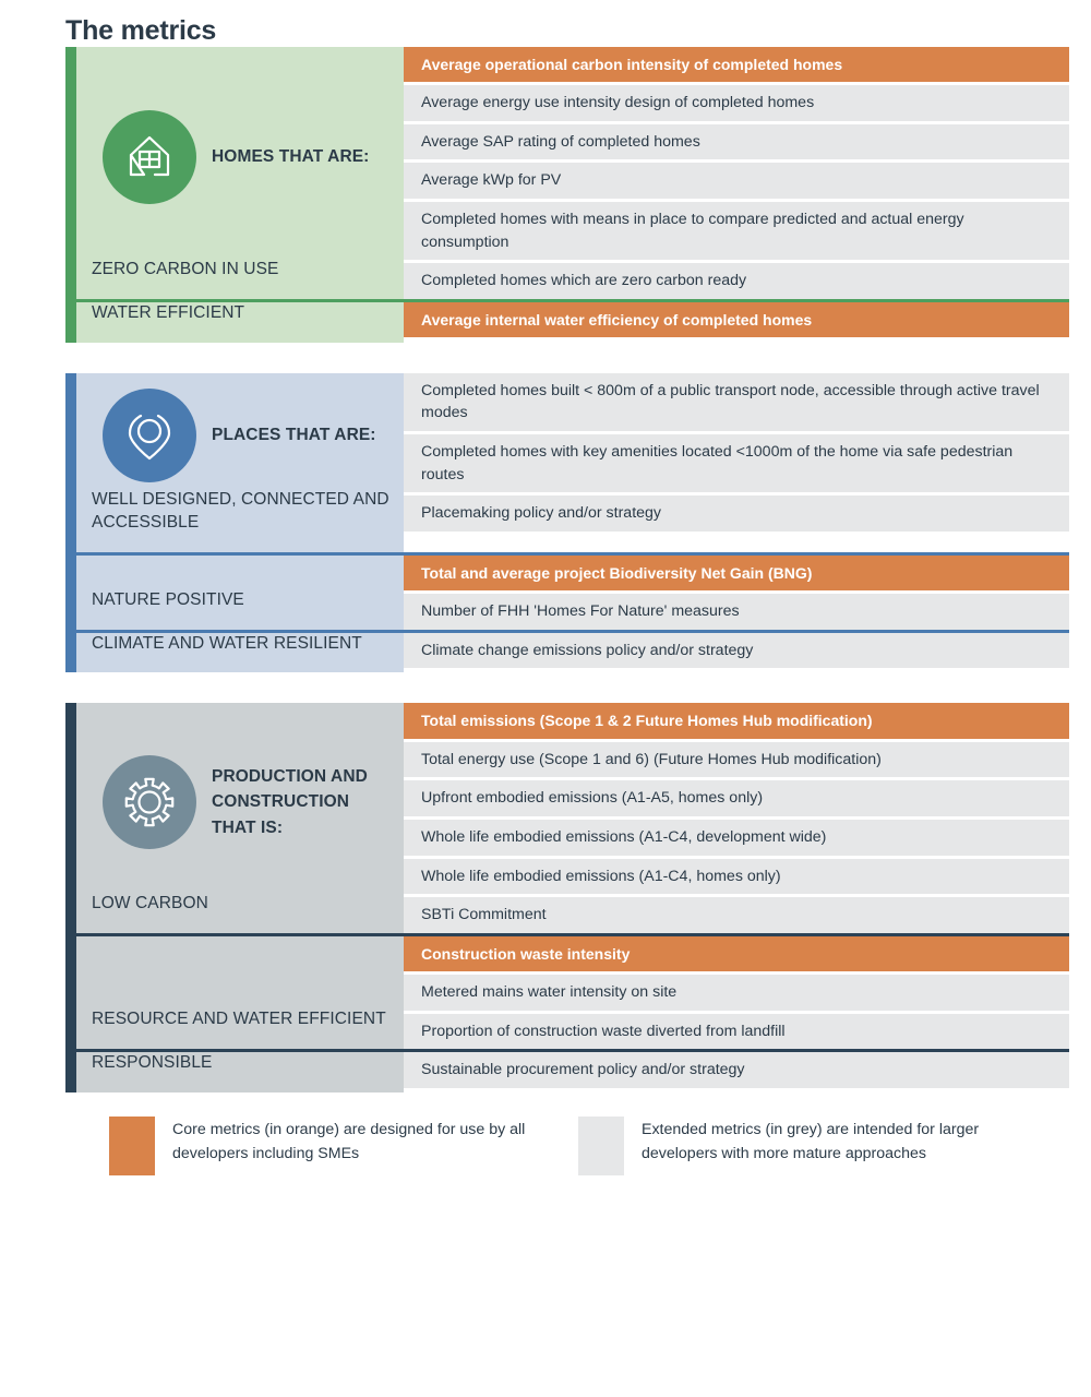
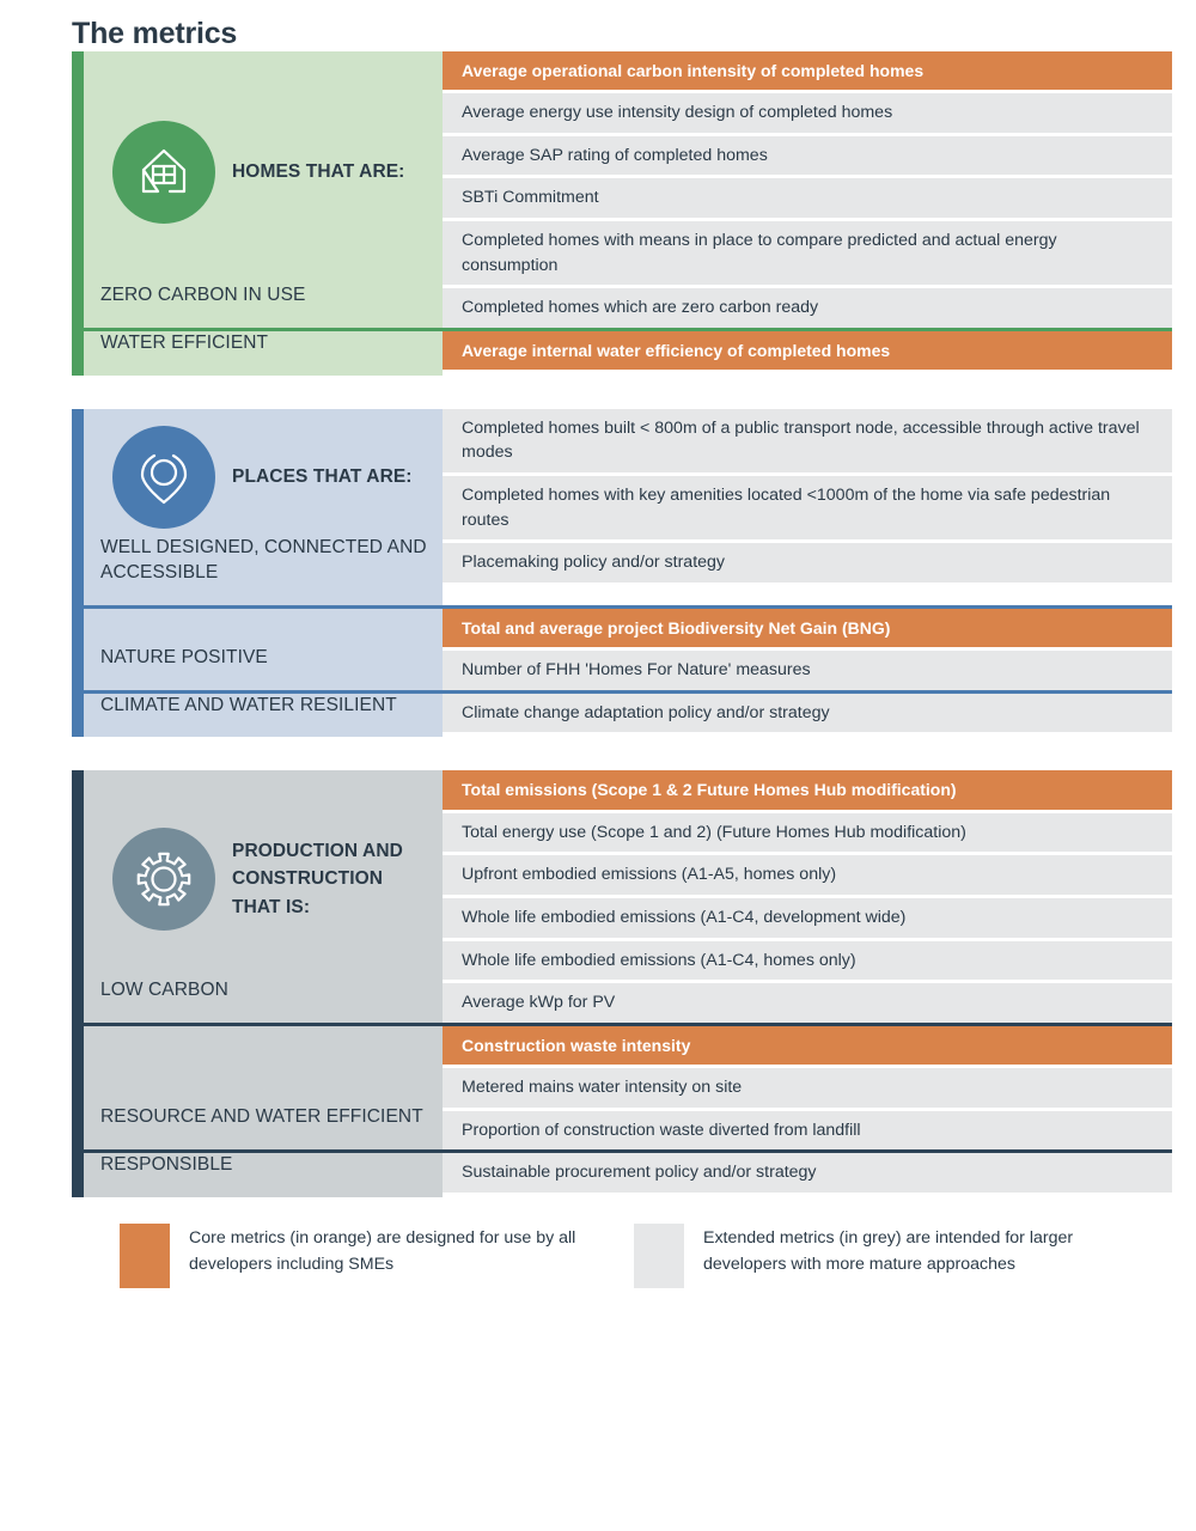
  The metrics
  HOMES THAT ARE:
  ZERO CARBON IN USE
  Average operational carbon intensity of completed homes
  Average energy use intensity design of completed homes
  Average SAP rating of completed homes
- Average kWp for PV
+ SBTi Commitment
  Completed homes with means in place to compare predicted and actual energy consumption
  Completed homes which are zero carbon ready
  WATER EFFICIENT
  Average internal water efficiency of completed homes
  PLACES THAT ARE:
  WELL DESIGNED, CONNECTED AND ACCESSIBLE
  Completed homes built < 800m of a public transport node, accessible through active travel modes
  Completed homes with key amenities located <1000m of the home via safe pedestrian routes
  Placemaking policy and/or strategy
  NATURE POSITIVE
  Total and average project Biodiversity Net Gain (BNG)
  Number of FHH 'Homes For Nature' measures
  CLIMATE AND WATER RESILIENT
- Climate change emissions policy and/or strategy
+ Climate change adaptation policy and/or strategy
  PRODUCTION AND CONSTRUCTION THAT IS:
  LOW CARBON
  Total emissions (Scope 1 & 2 Future Homes Hub modification)
- Total energy use (Scope 1 and 6) (Future Homes Hub modification)
+ Total energy use (Scope 1 and 2) (Future Homes Hub modification)
  Upfront embodied emissions (A1-A5, homes only)
  Whole life embodied emissions (A1-C4, development wide)
  Whole life embodied emissions (A1-C4, homes only)
- SBTi Commitment
+ Average kWp for PV
  RESOURCE AND WATER EFFICIENT
  Construction waste intensity
  Metered mains water intensity on site
  Proportion of construction waste diverted from landfill
  RESPONSIBLE
  Sustainable procurement policy and/or strategy
  Core metrics (in orange) are designed for use by all developers including SMEs
  Extended metrics (in grey) are intended for larger developers with more mature approaches
